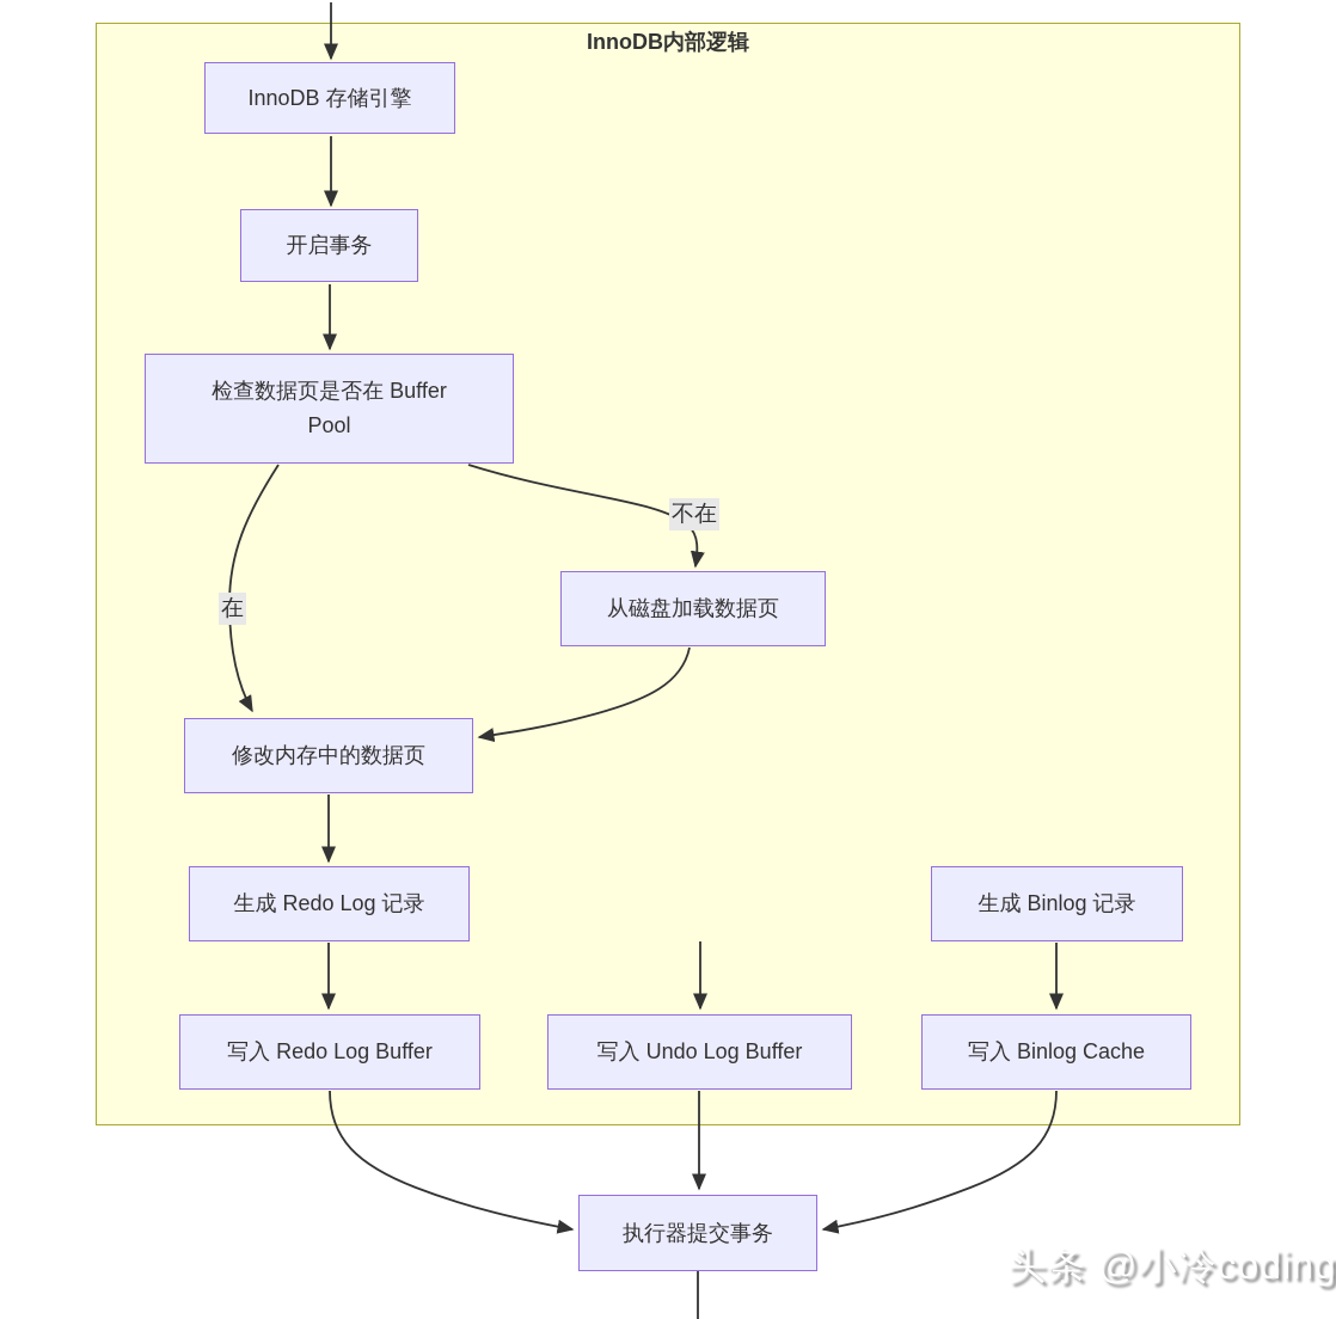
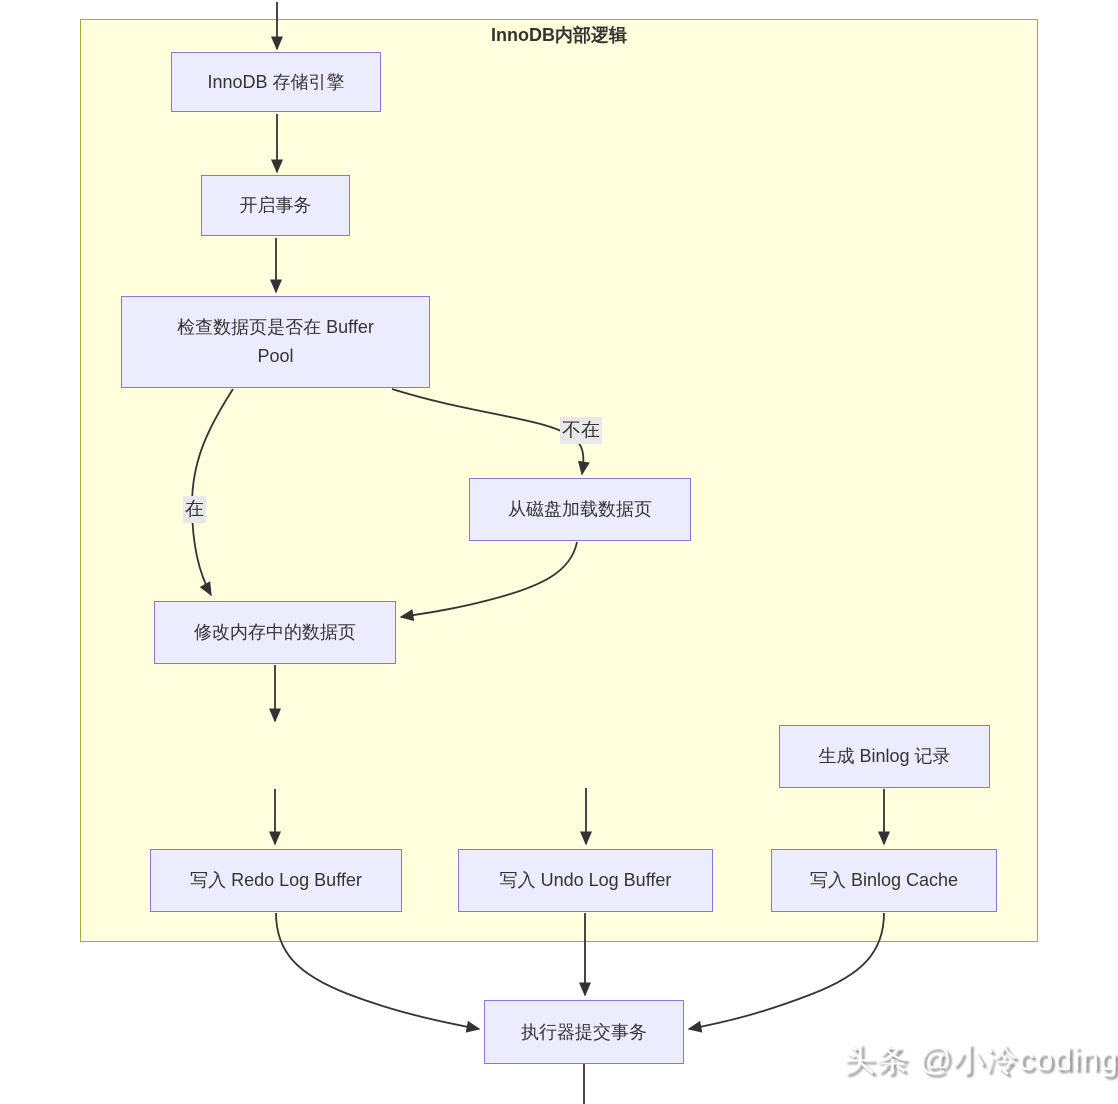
  InnoDB内部逻辑
  InnoDB 存储引擎
  开启事务
  检查数据页是否在 Buffer Pool
  从磁盘加载数据页
  修改内存中的数据页
- 生成 Redo Log 记录
  生成 Binlog 记录
  写入 Redo Log Buffer
  写入 Undo Log Buffer
  写入 Binlog Cache
  执行器提交事务
  在
  不在
  头条 @小冷coding
